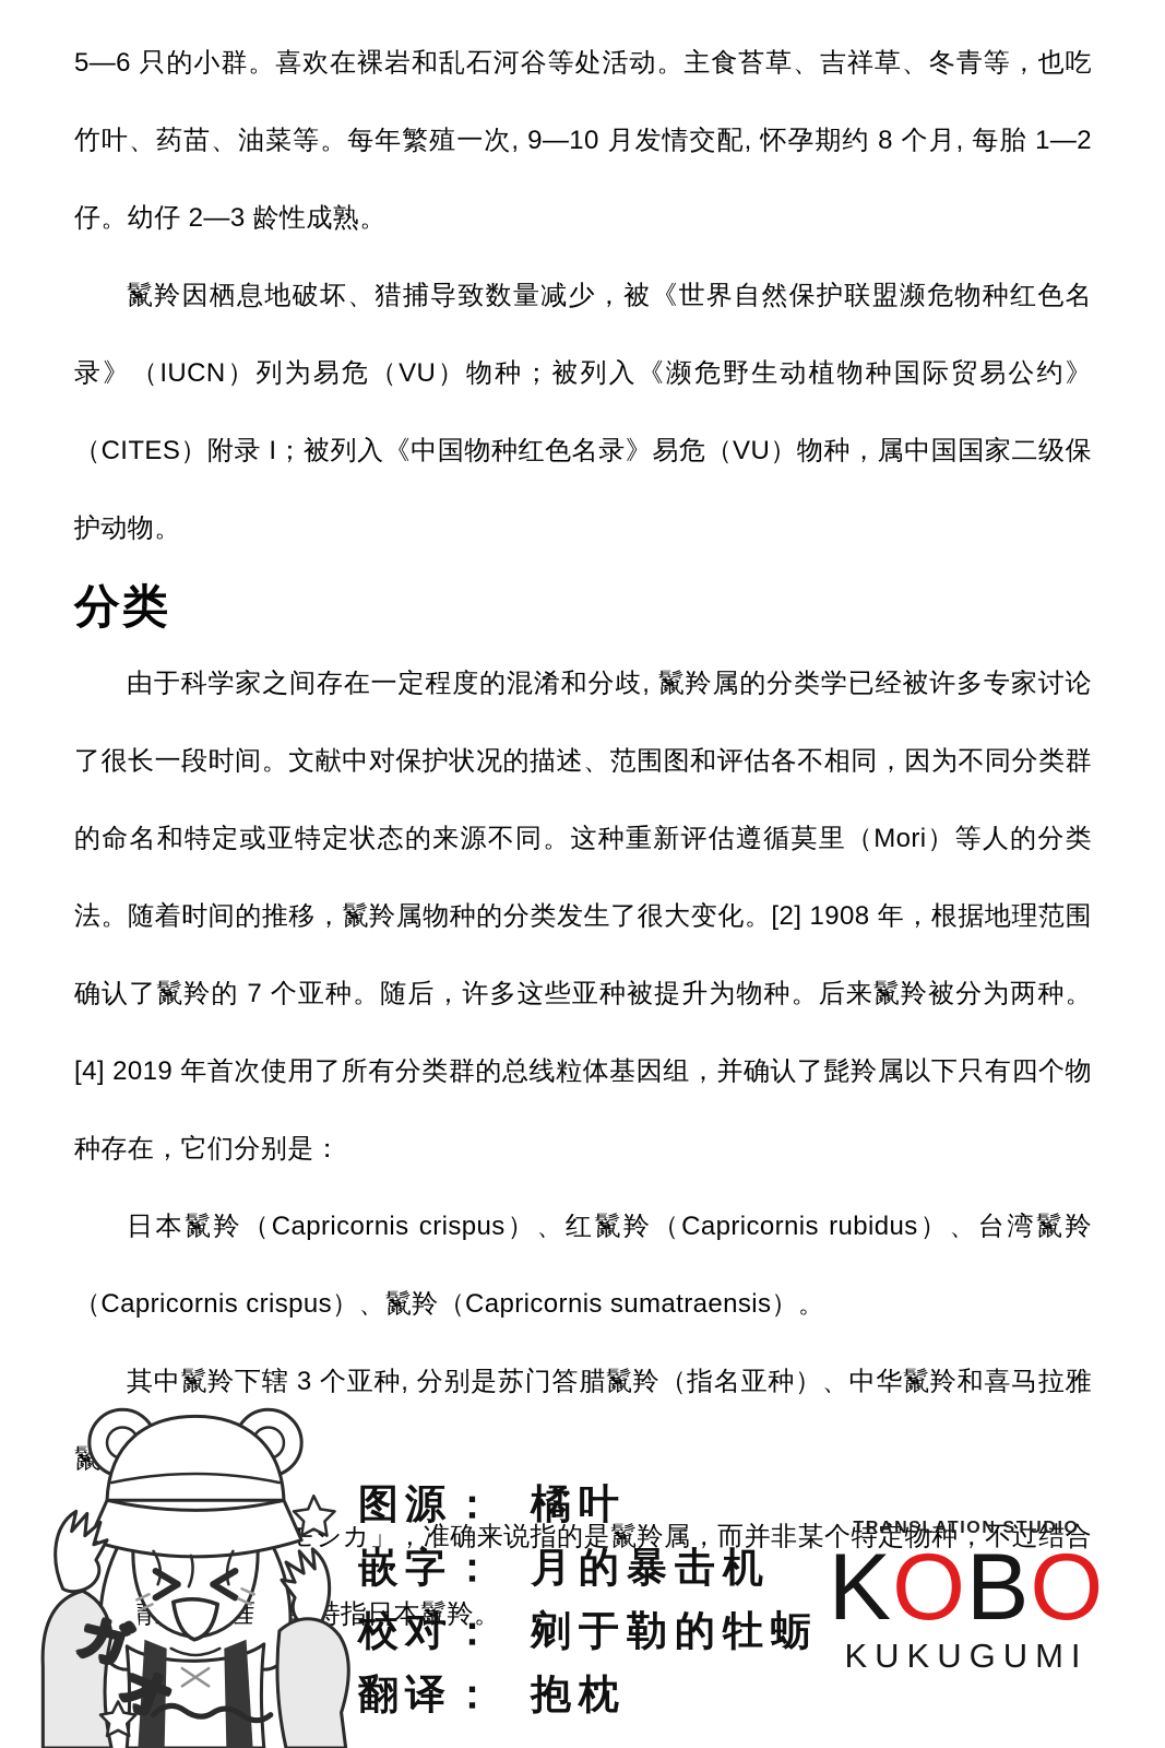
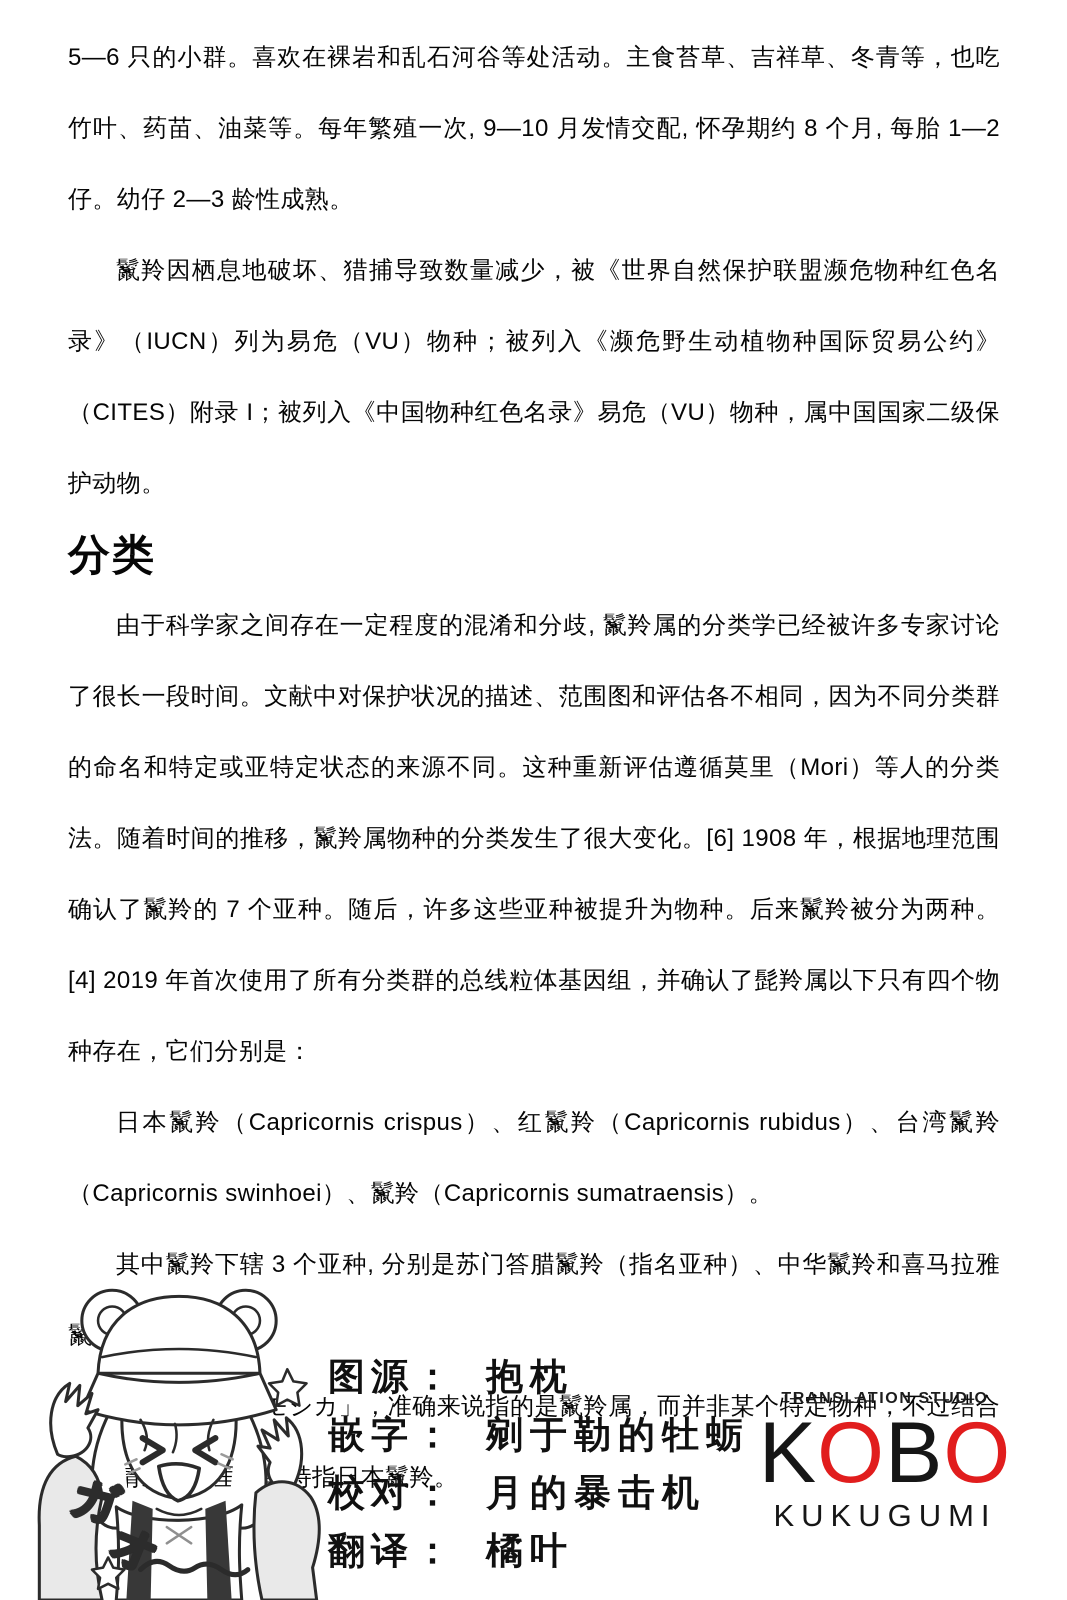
  5—6 只的小群。喜欢在裸岩和乱石河谷等处活动。主食苔草、吉祥草、冬青等，也吃竹叶、药苗、油菜等。每年繁殖一次, 9—10 月发情交配, 怀孕期约 8 个月, 每胎 1—2 仔。幼仔 2—3 龄性成熟。
  鬣羚因栖息地破坏、猎捕导致数量减少，被《世界自然保护联盟濒危物种红色名录》（IUCN）列为易危（VU）物种；被列入《濒危野生动植物种国际贸易公约》（CITES）附录 I；被列入《中国物种红色名录》易危（VU）物种，属中国国家二级保护动物。
  分类
- 由于科学家之间存在一定程度的混淆和分歧, 鬣羚属的分类学已经被许多专家讨论了很长一段时间。文献中对保护状况的描述、范围图和评估各不相同，因为不同分类群的命名和特定或亚特定状态的来源不同。这种重新评估遵循莫里（Mori）等人的分类法。随着时间的推移，鬣羚属物种的分类发生了很大变化。[2] 1908 年，根据地理范围确认了鬣羚的 7 个亚种。随后，许多这些亚种被提升为物种。后来鬣羚被分为两种。[4] 2019 年首次使用了所有分类群的总线粒体基因组，并确认了髭羚属以下只有四个物种存在，它们分别是：
+ 由于科学家之间存在一定程度的混淆和分歧, 鬣羚属的分类学已经被许多专家讨论了很长一段时间。文献中对保护状况的描述、范围图和评估各不相同，因为不同分类群的命名和特定或亚特定状态的来源不同。这种重新评估遵循莫里（Mori）等人的分类法。随着时间的推移，鬣羚属物种的分类发生了很大变化。[6] 1908 年，根据地理范围确认了鬣羚的 7 个亚种。随后，许多这些亚种被提升为物种。后来鬣羚被分为两种。[4] 2019 年首次使用了所有分类群的总线粒体基因组，并确认了髭羚属以下只有四个物种存在，它们分别是：
- 日本鬣羚（Capricornis crispus）、红鬣羚（Capricornis rubidus）、台湾鬣羚（Capricornis crispus）、鬣羚（Capricornis sumatraensis）。
+ 日本鬣羚（Capricornis crispus）、红鬣羚（Capricornis rubidus）、台湾鬣羚（Capricornis swinhoei）、鬣羚（Capricornis sumatraensis）。
  其中鬣羚下辖 3 个亚种, 分别是苏门答腊鬣羚（指名亚种）、中华鬣羚和喜马拉雅鬣
  シカ」，准确来说指的是鬣羚属，而并非某个特定物种，不过结合情里特指日本鬣羚。
  图源：
- 橘叶
+ 抱枕
  嵌字：
- 月的暴击机
+ 剜于勒的牡蛎
  校对：
- 剜于勒的牡蛎
+ 月的暴击机
  翻译：
- 抱枕
+ 橘叶
  TRANSLATION STUDIO
  KOBO
  KUKUGUMI
